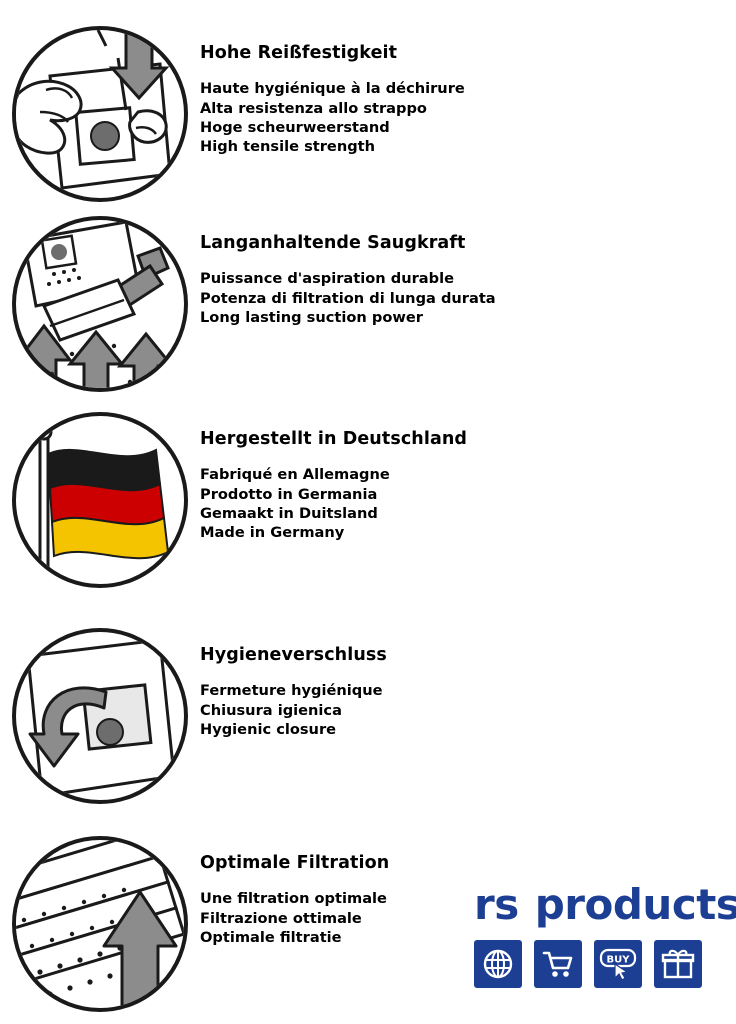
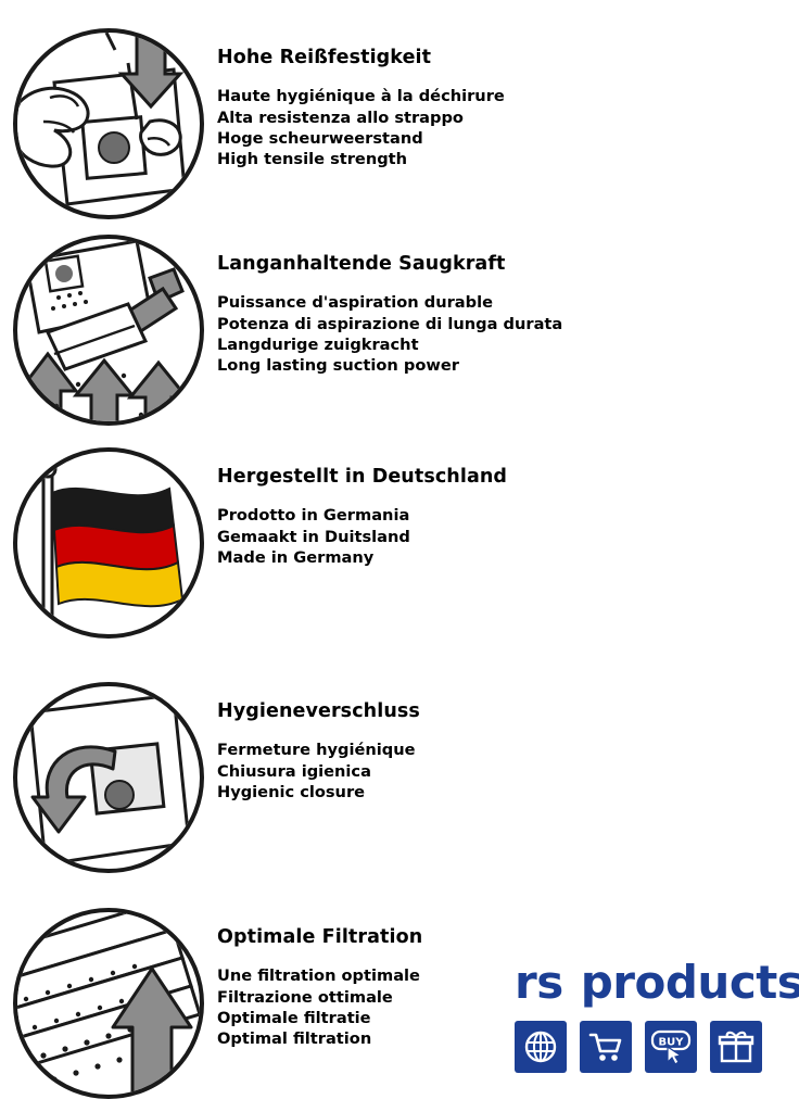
  Hohe Reißfestigkeit
  Haute hygiénique à la déchirure
  Alta resistenza allo strappo
  Hoge scheurweerstand
  High tensile strength
  Langanhaltende Saugkraft
  Puissance d'aspiration durable
- Potenza di filtration di lunga durata
+ Potenza di aspirazione di lunga durata
+ Langdurige zuigkracht
  Long lasting suction power
  Hergestellt in Deutschland
- Fabriqué en Allemagne
  Prodotto in Germania
  Gemaakt in Duitsland
  Made in Germany
  Hygieneverschluss
  Fermeture hygiénique
  Chiusura igienica
  Hygienic closure
  Optimale Filtration
  Une filtration optimale
  Filtrazione ottimale
  Optimale filtratie
+ Optimal filtration
  rs
  products
  BUY
